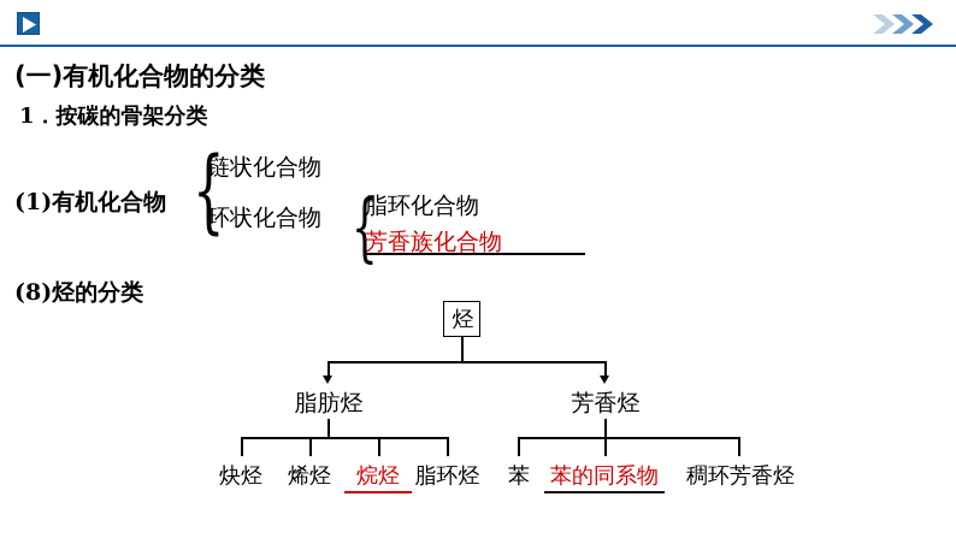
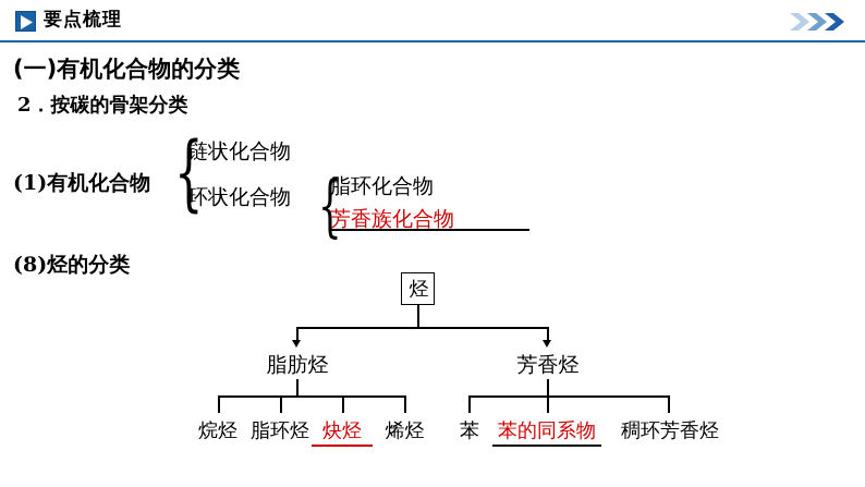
+ 要点梳理
  (一)有机化合物的分类
- 1．按碳的骨架分类
+ 2．按碳的骨架分类
  (1)有机化合物
  {
  链状化合物
  环状化合物
  {
  脂环化合物
  芳香族化合物
  (8)烃的分类
  烃
  脂肪烃
  芳香烃
- 炔烃
+ 烷烃
- 烯烃
+ 脂环烃
- 烷烃
+ 炔烃
- 脂环烃
+ 烯烃
  苯
  苯的同系物
  稠环芳香烃
